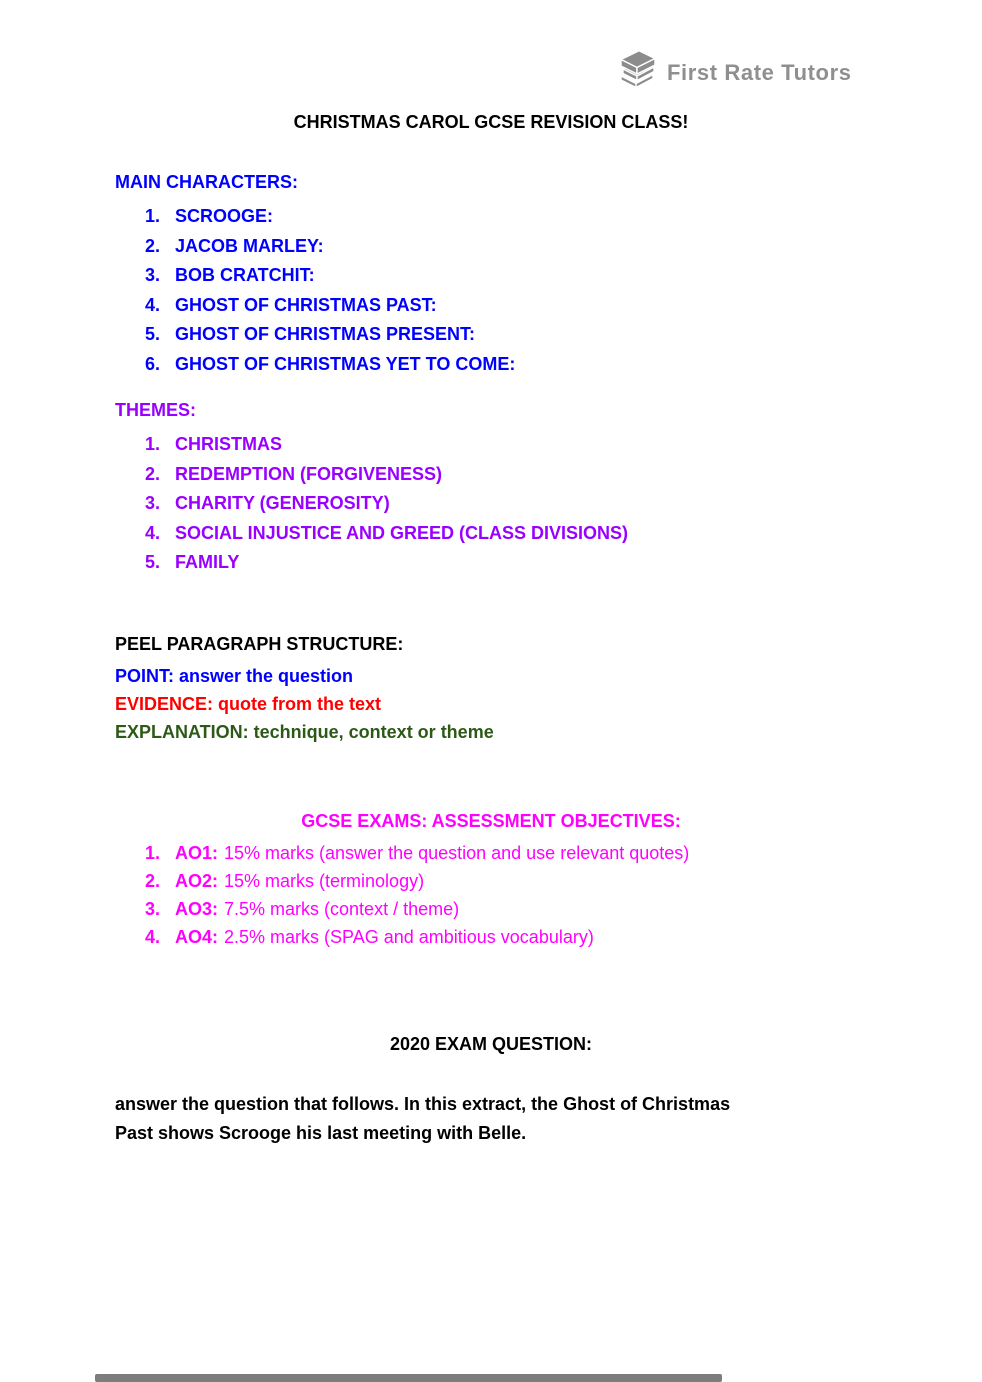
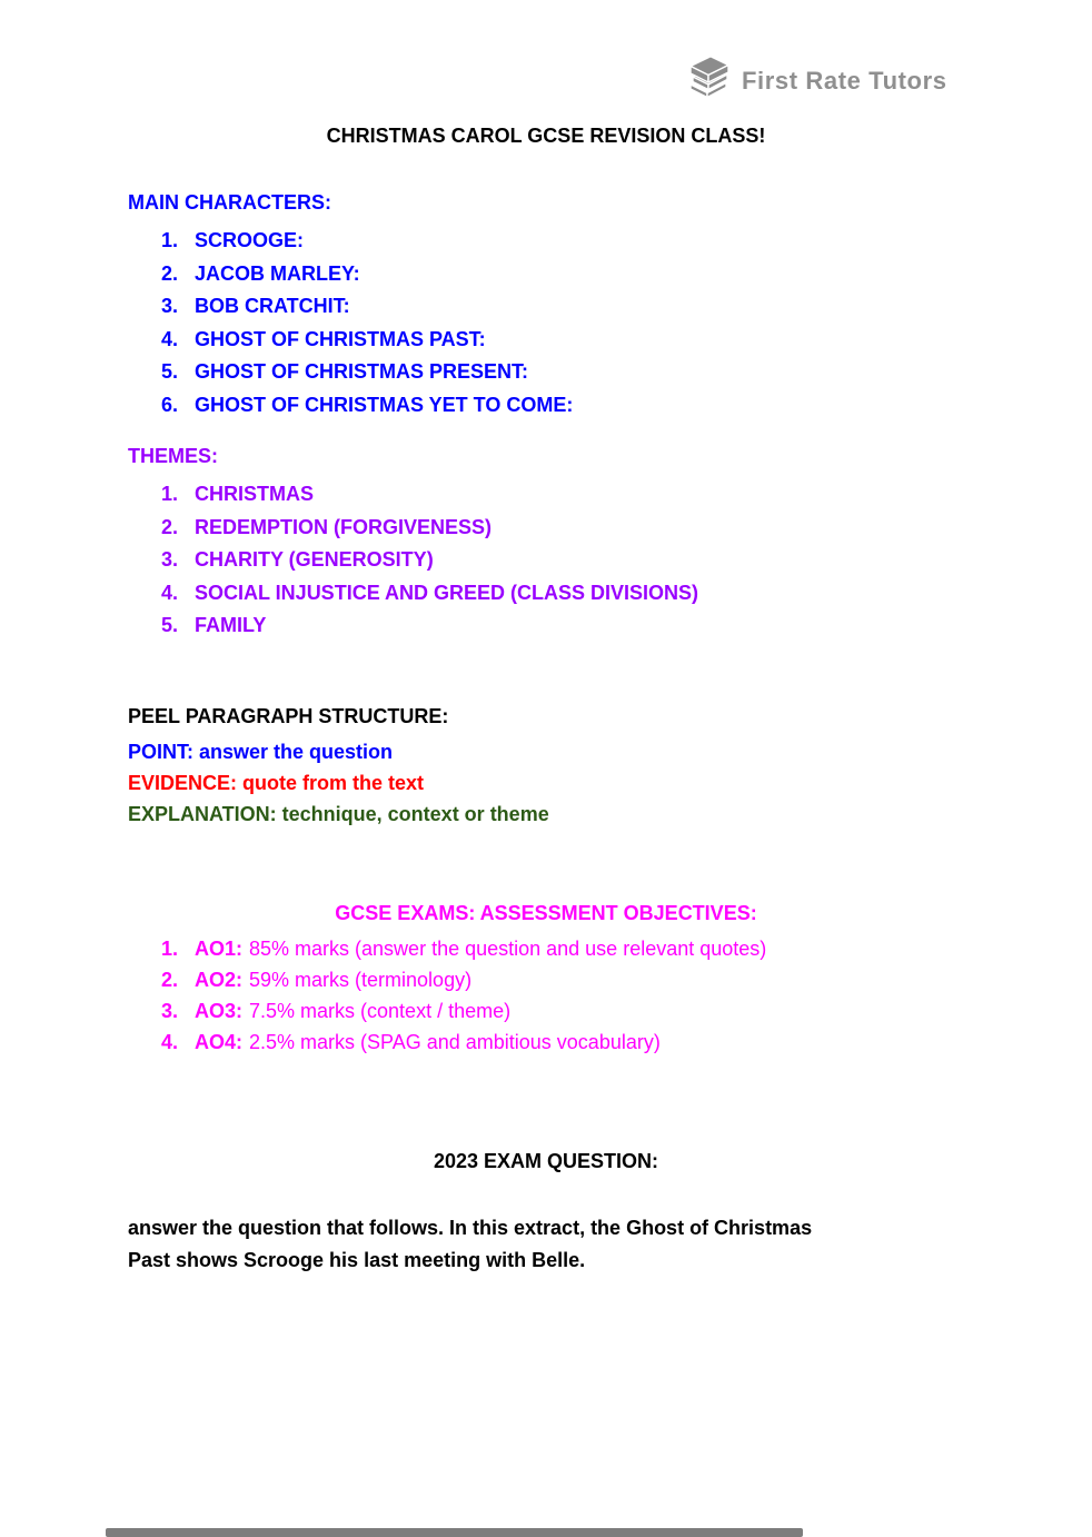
  First Rate Tutors
  CHRISTMAS CAROL GCSE REVISION CLASS!
  MAIN CHARACTERS:
  1. SCROOGE:
  2. JACOB MARLEY:
  3. BOB CRATCHIT:
  4. GHOST OF CHRISTMAS PAST:
  5. GHOST OF CHRISTMAS PRESENT:
  6. GHOST OF CHRISTMAS YET TO COME:
  THEMES:
  1. CHRISTMAS
  2. REDEMPTION (FORGIVENESS)
  3. CHARITY (GENEROSITY)
  4. SOCIAL INJUSTICE AND GREED (CLASS DIVISIONS)
  5. FAMILY
  PEEL PARAGRAPH STRUCTURE:
  POINT: answer the question
  EVIDENCE: quote from the text
  EXPLANATION: technique, context or theme
  GCSE EXAMS: ASSESSMENT OBJECTIVES:
- 1. AO1: 15% marks (answer the question and use relevant quotes)
+ 1. AO1: 85% marks (answer the question and use relevant quotes)
- 2. AO2: 15% marks (terminology)
+ 2. AO2: 59% marks (terminology)
  3. AO3: 7.5% marks (context / theme)
  4. AO4: 2.5% marks (SPAG and ambitious vocabulary)
- 2020 EXAM QUESTION:
+ 2023 EXAM QUESTION:
  answer the question that follows. In this extract, the Ghost of Christmas
  Past shows Scrooge his last meeting with Belle.
